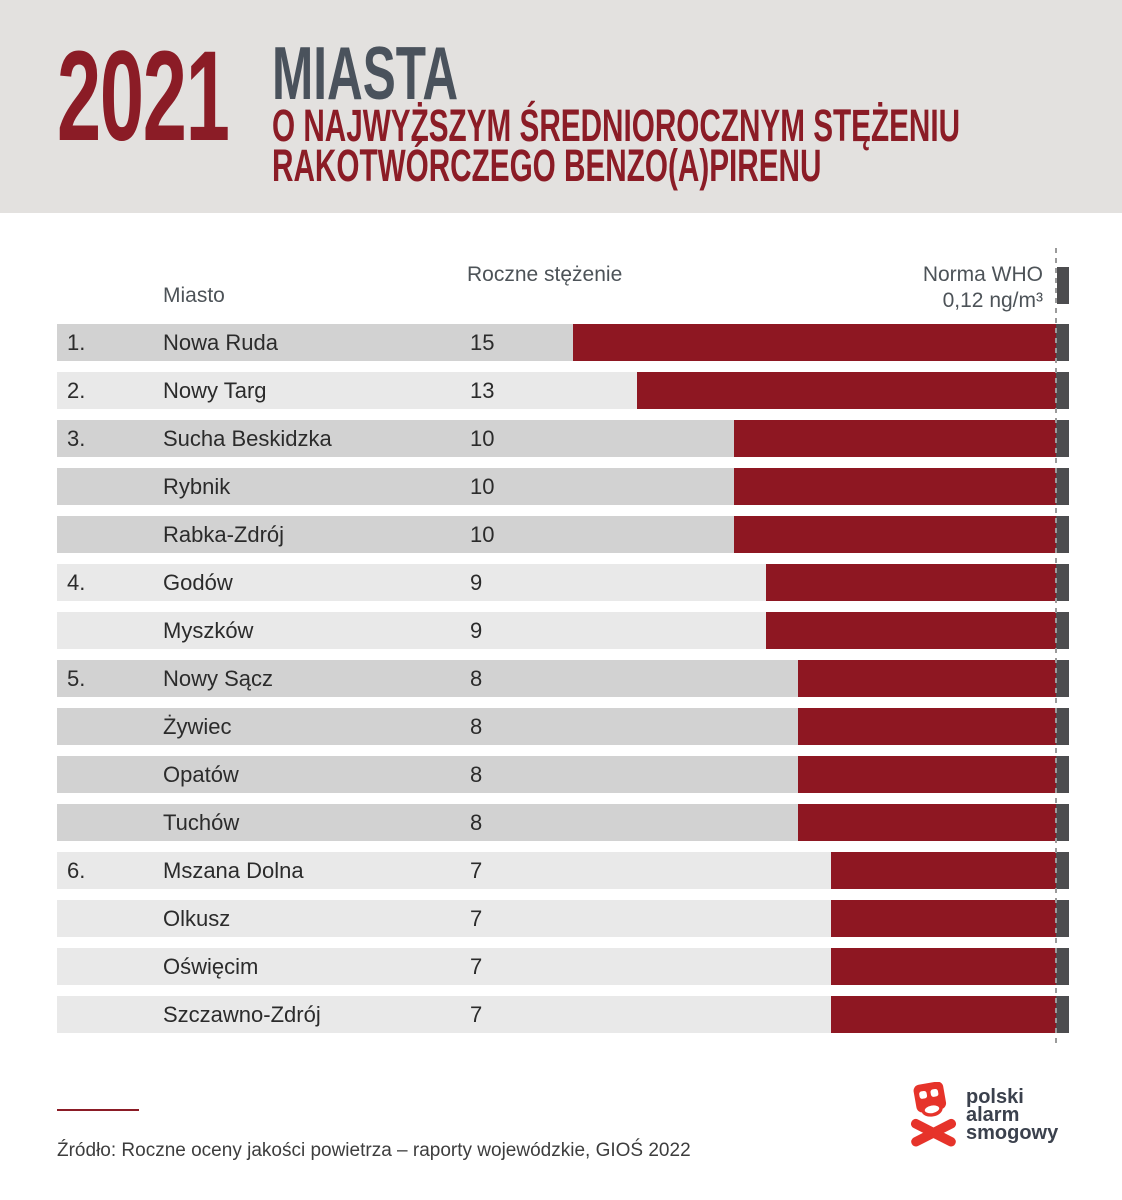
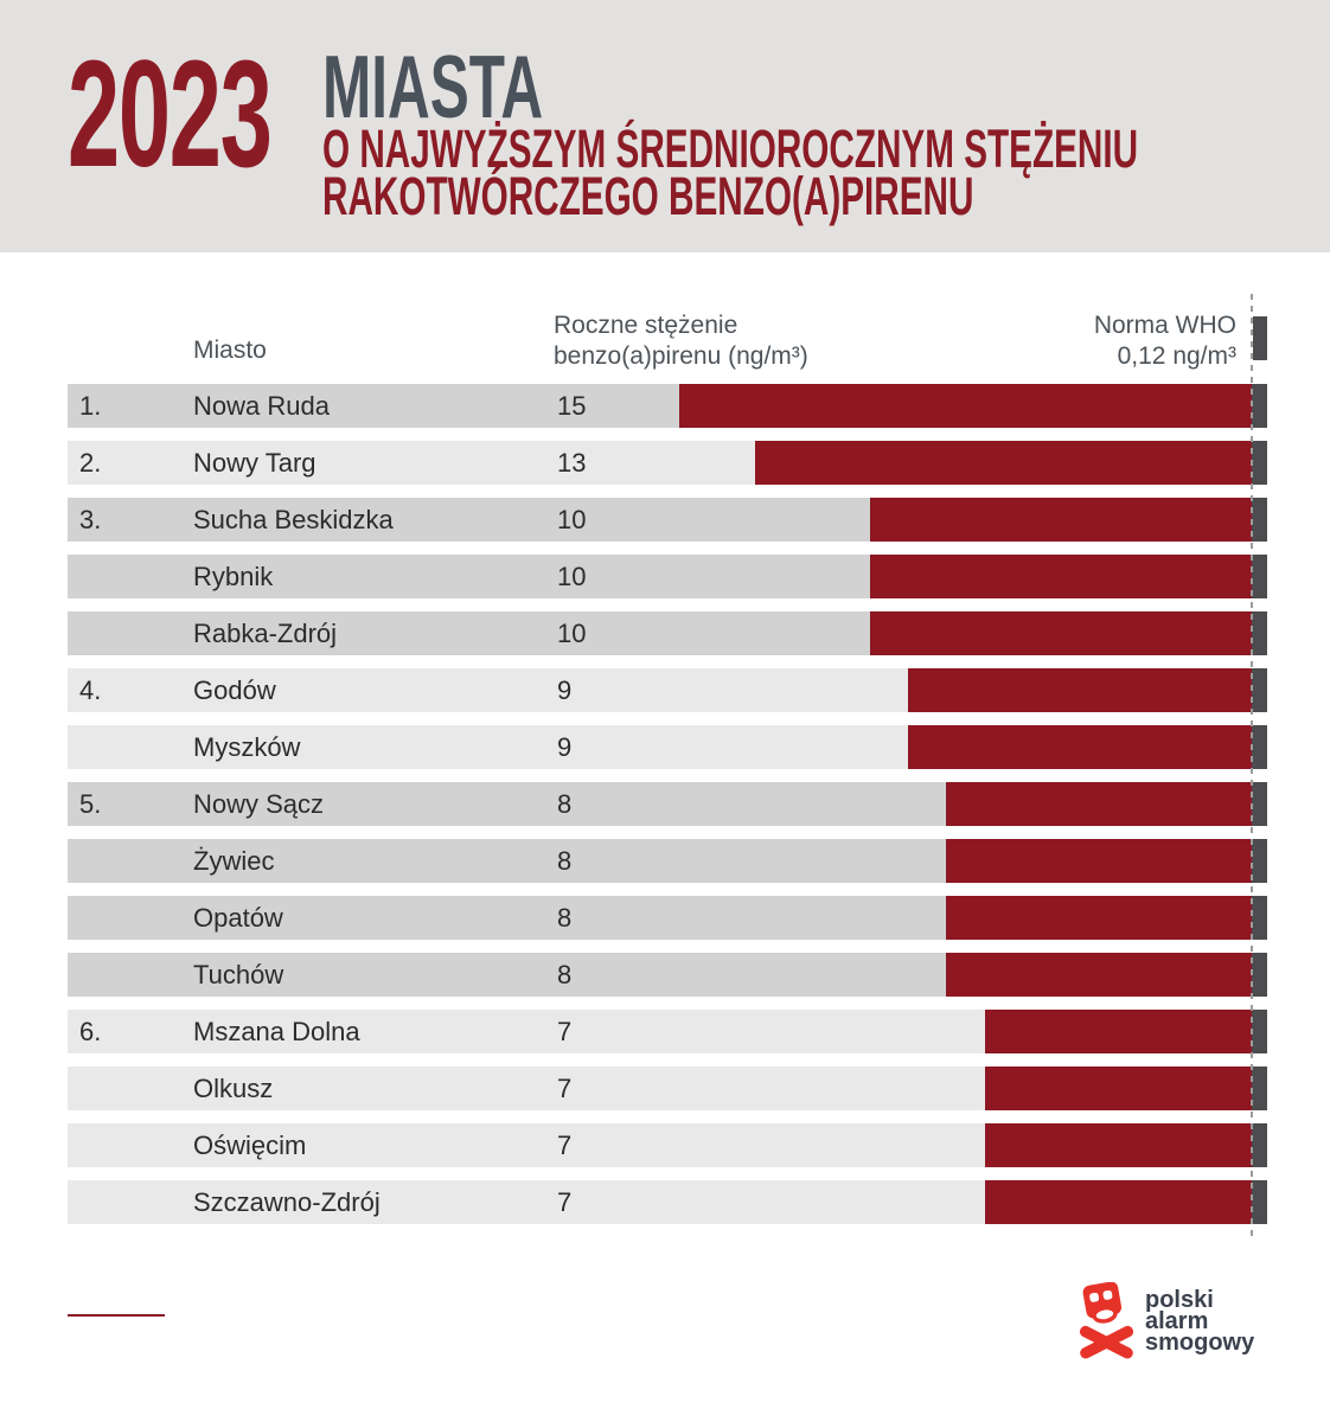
- 2021
+ 2023
  MIASTA
  O NAJWYŻSZYM ŚREDNIOROCZNYM STĘŻENIU
  RAKOTWÓRCZEGO BENZO(A)PIRENU
  Miasto
  Roczne stężenie
+ benzo(a)pirenu (ng/m³)
  Norma WHO
  0,12 ng/m³
  1.
  Nowa Ruda
  15
  2.
  Nowy Targ
  13
  3.
  Sucha Beskidzka
  10
  Rybnik
  10
  Rabka-Zdrój
  10
  4.
  Godów
  9
  Myszków
  9
  5.
  Nowy Sącz
  8
  Żywiec
  8
  Opatów
  8
  Tuchów
  8
  6.
  Mszana Dolna
  7
  Olkusz
  7
  Oświęcim
  7
  Szczawno-Zdrój
  7
- Źródło: Roczne oceny jakości powietrza – raporty wojewódzkie, GIOŚ 2022
  polski
  alarm
  smogowy
